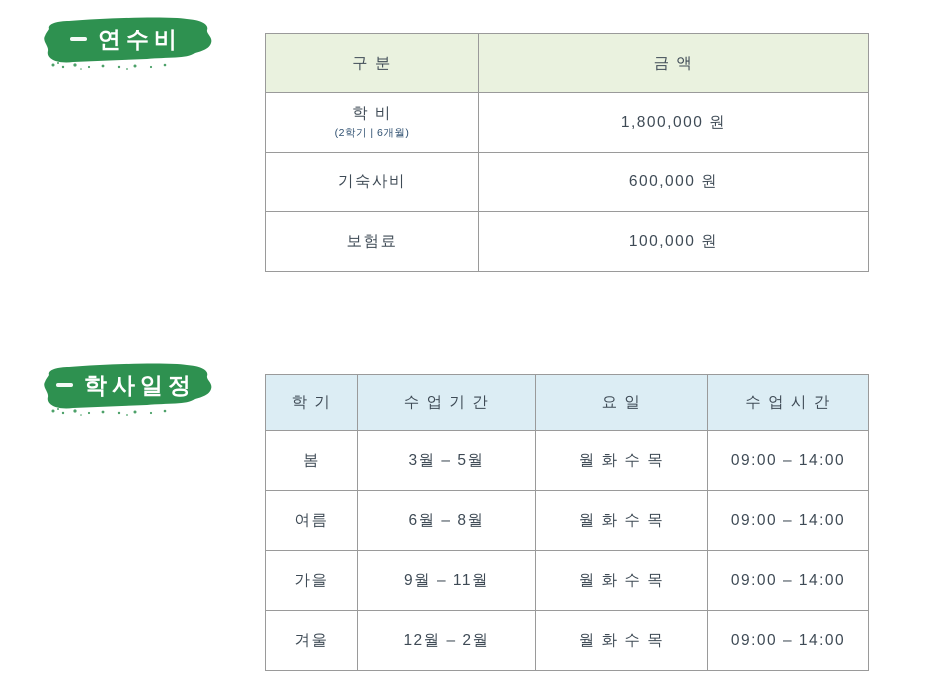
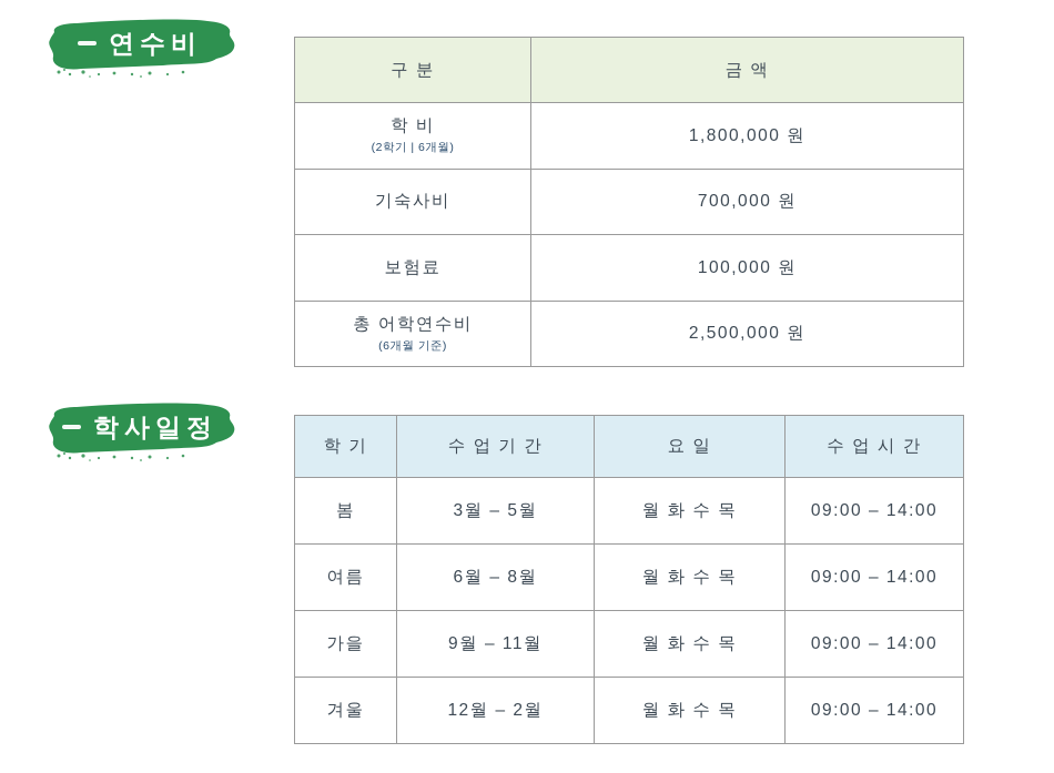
  연수비
  구 분	금 액
  학 비 (2학기 | 6개월)	1,800,000 원
- 기숙사비	600,000 원
+ 기숙사비	700,000 원
  보험료	100,000 원
+ 총 어학연수비 (6개월 기준)	2,500,000 원
  학사일정
  학 기	수 업 기 간	요 일	수 업 시 간
  봄	3월 – 5월	월 화 수 목	09:00 – 14:00
  여름	6월 – 8월	월 화 수 목	09:00 – 14:00
  가을	9월 – 11월	월 화 수 목	09:00 – 14:00
  겨울	12월 – 2월	월 화 수 목	09:00 – 14:00
